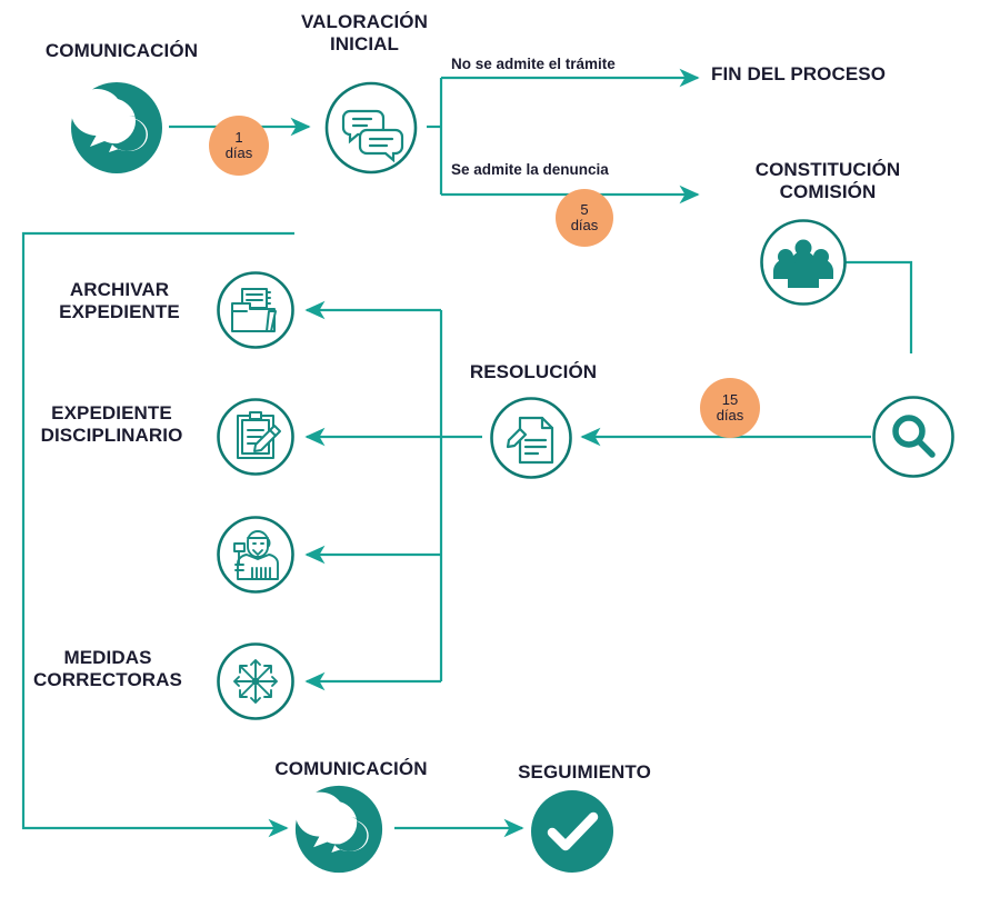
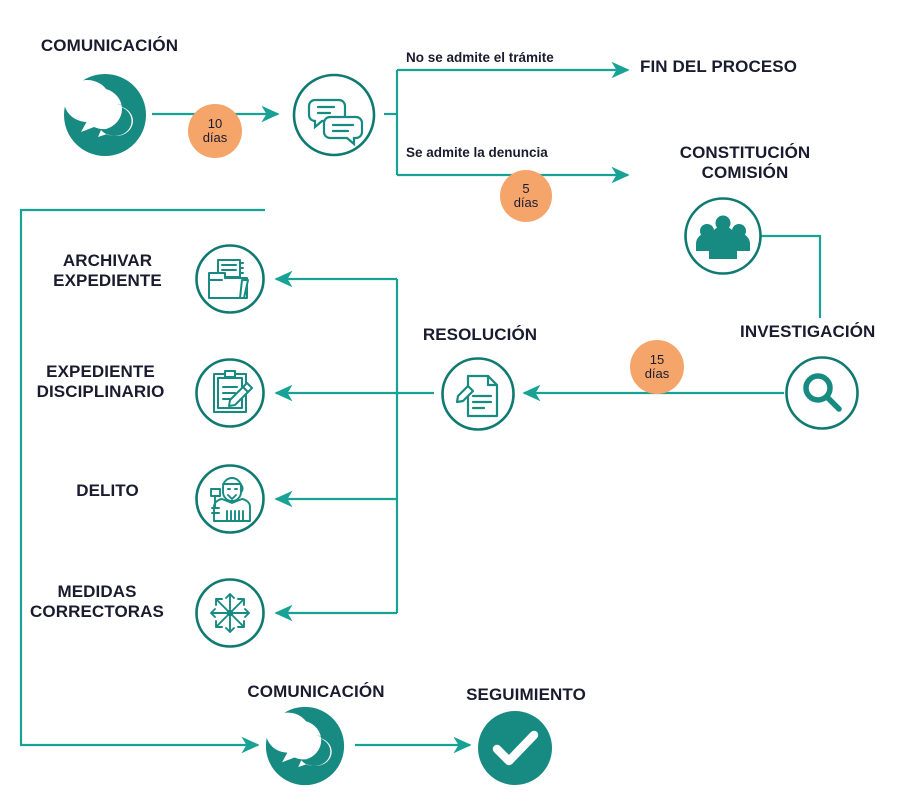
  COMUNICACIÓN
- 1
+ 10
  días
- VALORACIÓN
- INICIAL
  No se admite el trámite
  Se admite la denuncia
  5
  días
  FIN DEL PROCESO
  CONSTITUCIÓN
  COMISIÓN
+ INVESTIGACIÓN
  15
  días
  RESOLUCIÓN
  ARCHIVAR
  EXPEDIENTE
  EXPEDIENTE
  DISCIPLINARIO
+ DELITO
  MEDIDAS
  CORRECTORAS
  COMUNICACIÓN
  SEGUIMIENTO
